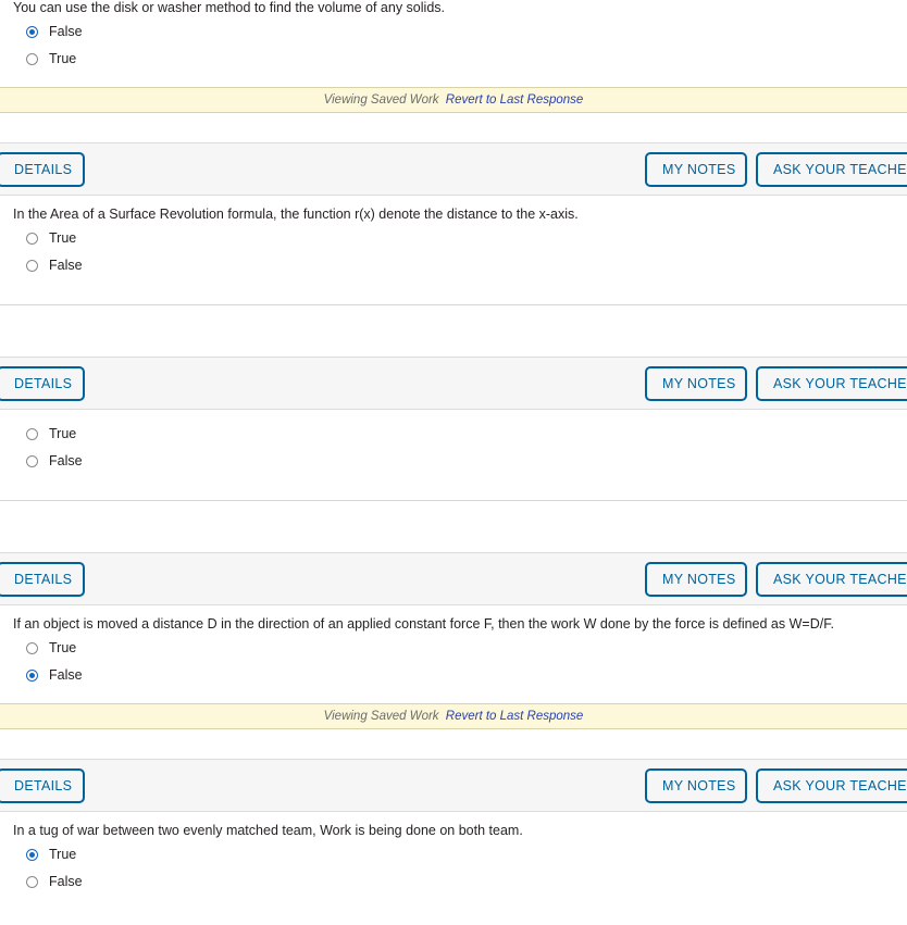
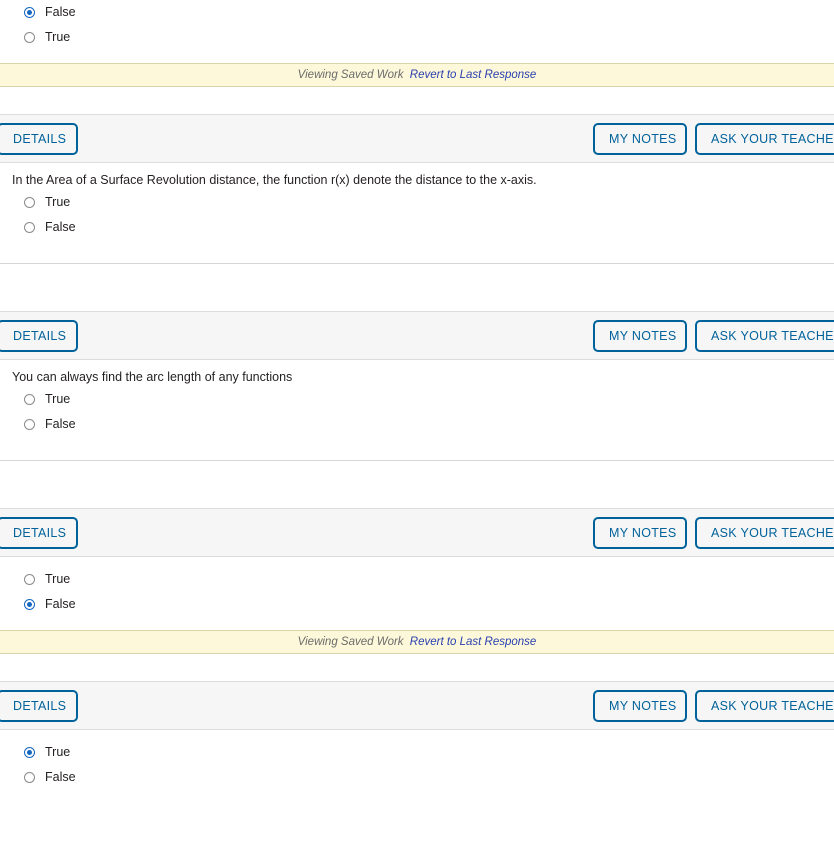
- You can use the disk or washer method to find the volume of any solids.
  False
  True
  Viewing Saved Work Revert to Last Response
  DETAILS
  MY NOTES
  ASK YOUR TEACHE
- In the Area of a Surface Revolution formula, the function r(x) denote the distance to the x-axis.
+ In the Area of a Surface Revolution distance, the function r(x) denote the distance to the x-axis.
  True
  False
  DETAILS
  MY NOTES
  ASK YOUR TEACHE
+ You can always find the arc length of any functions
  True
  False
  DETAILS
  MY NOTES
  ASK YOUR TEACHE
- If an object is moved a distance D in the direction of an applied constant force F, then the work W done by the force is defined as W=D/F.
  True
  False
  Viewing Saved Work Revert to Last Response
  DETAILS
  MY NOTES
  ASK YOUR TEACHE
- In a tug of war between two evenly matched team, Work is being done on both team.
  True
  False
